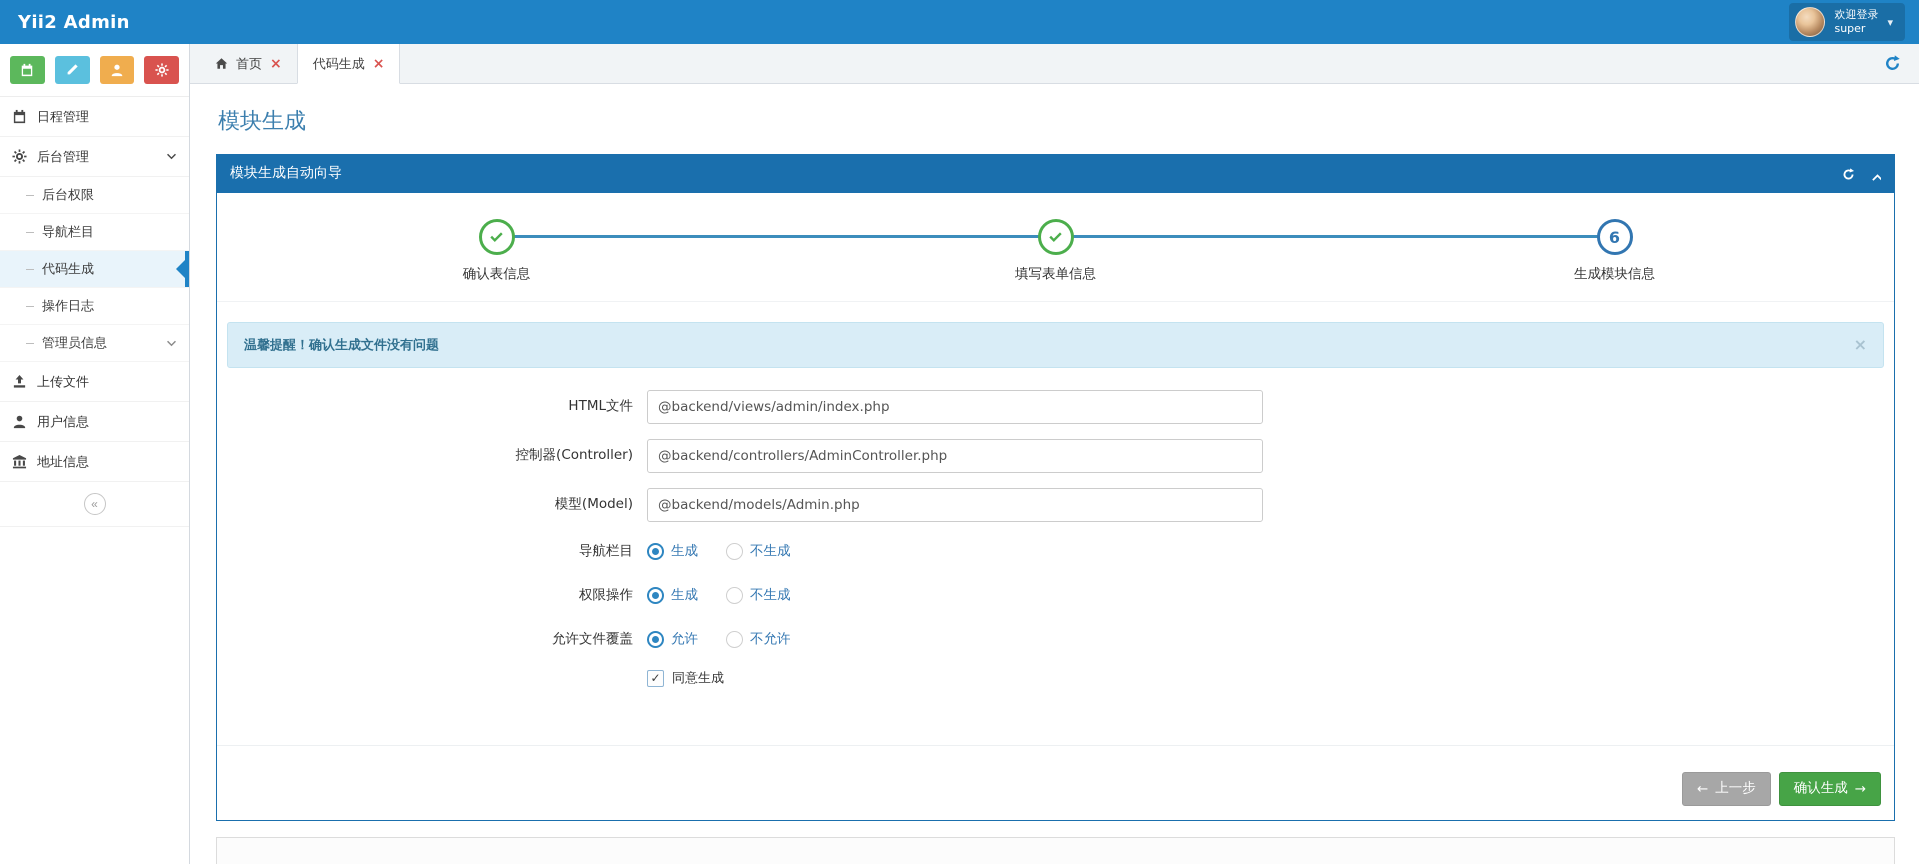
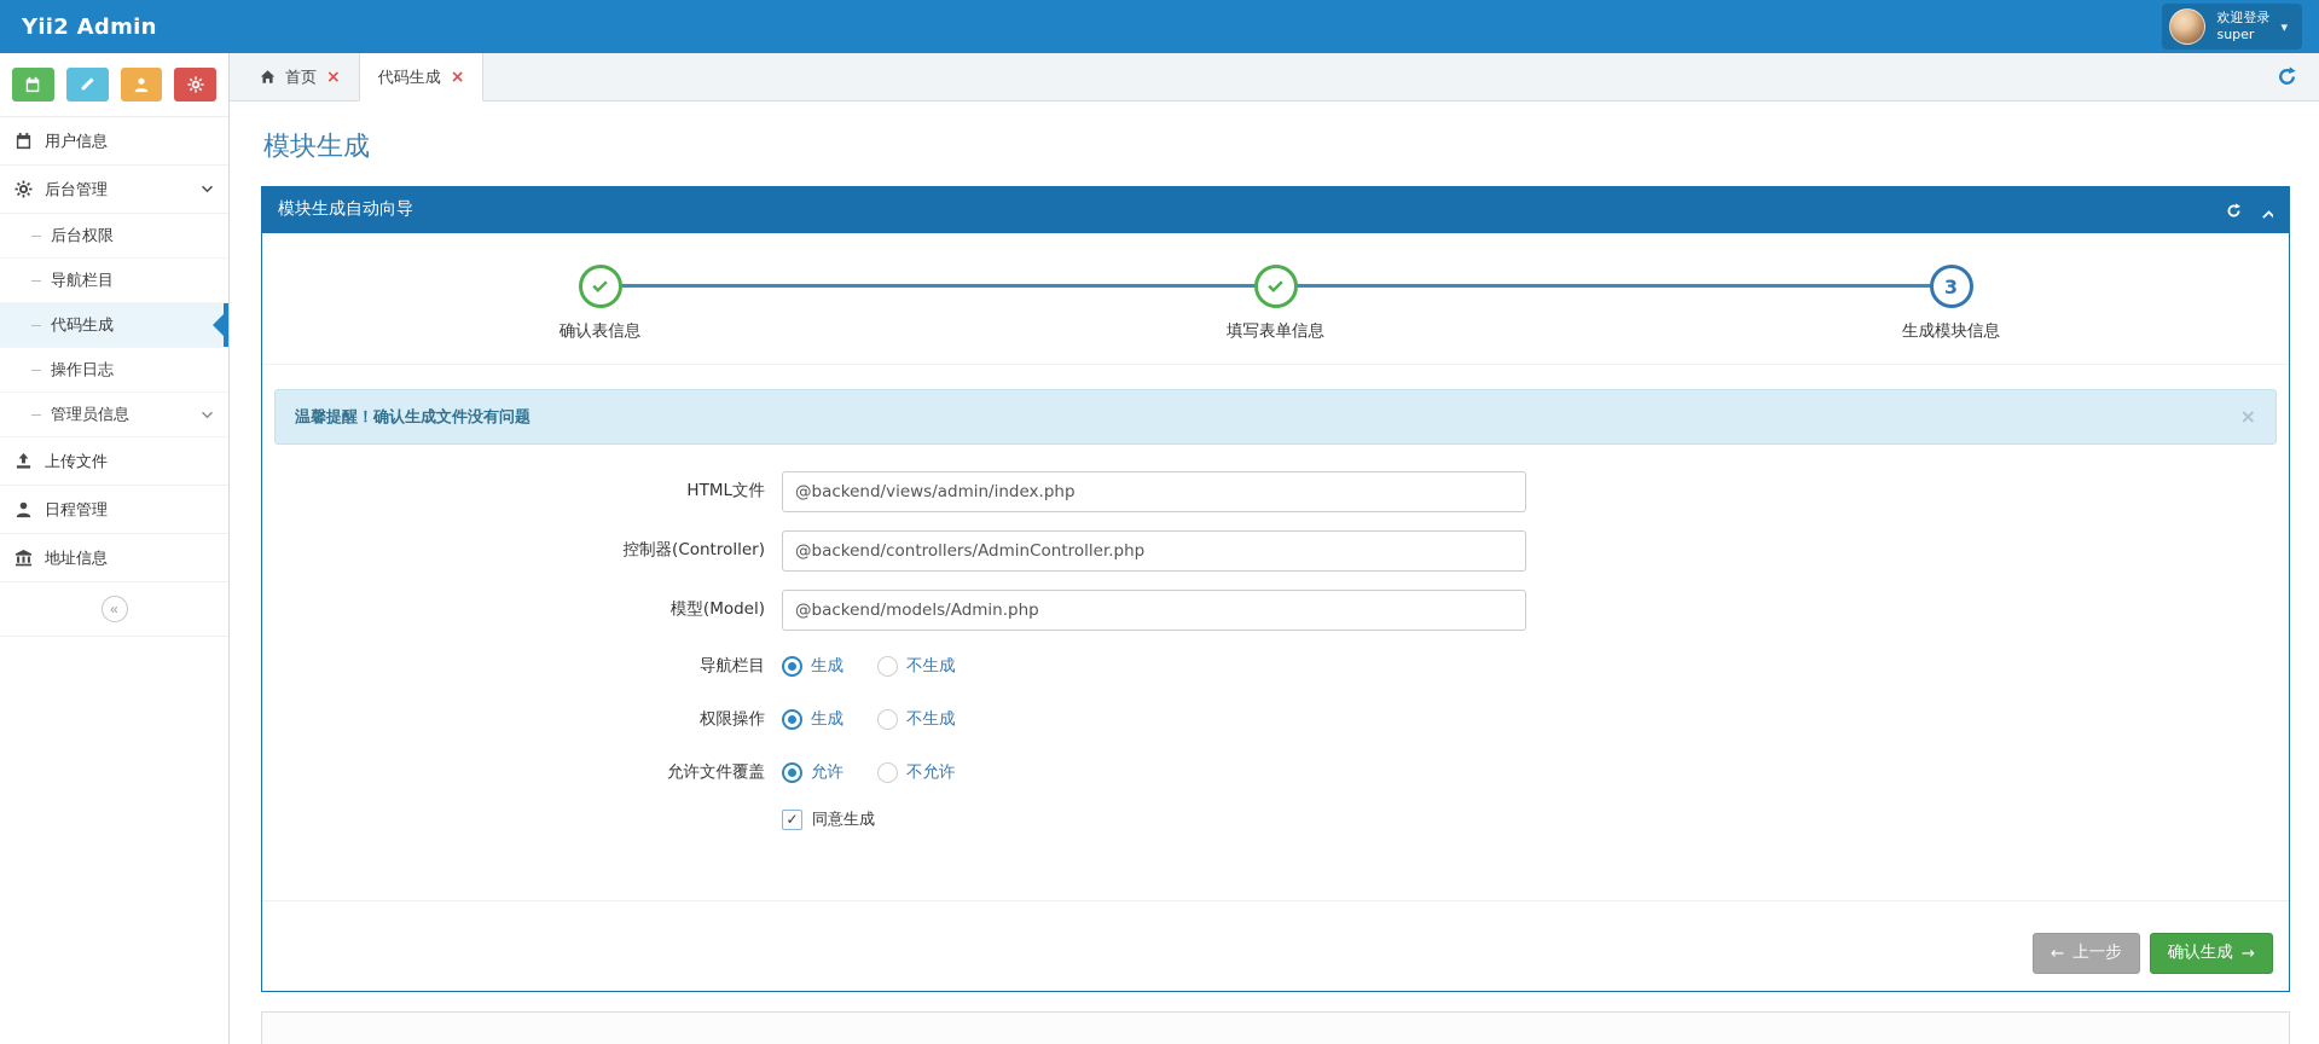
  Yii2 Admin
  欢迎登录
  super
  ▾
- 日程管理
+ 用户信息
  后台管理
  后台权限
  导航栏目
  代码生成
  操作日志
  管理员信息
  上传文件
- 用户信息
+ 日程管理
  地址信息
  «
  首页
  ×
  代码生成
  ×
  模块生成
  模块生成自动向导
  确认表信息
  填写表单信息
- 6
+ 3
  生成模块信息
  温馨提醒！确认生成文件没有问题
  ×
  HTML文件
  @backend/views/admin/index.php
  控制器(Controller)
  @backend/controllers/AdminController.php
  模型(Model)
  @backend/models/Admin.php
  导航栏目
  生成
  不生成
  权限操作
  生成
  不生成
  允许文件覆盖
  允许
  不允许
  ✓
  同意生成
  ←
  上一步
  确认生成
  →
